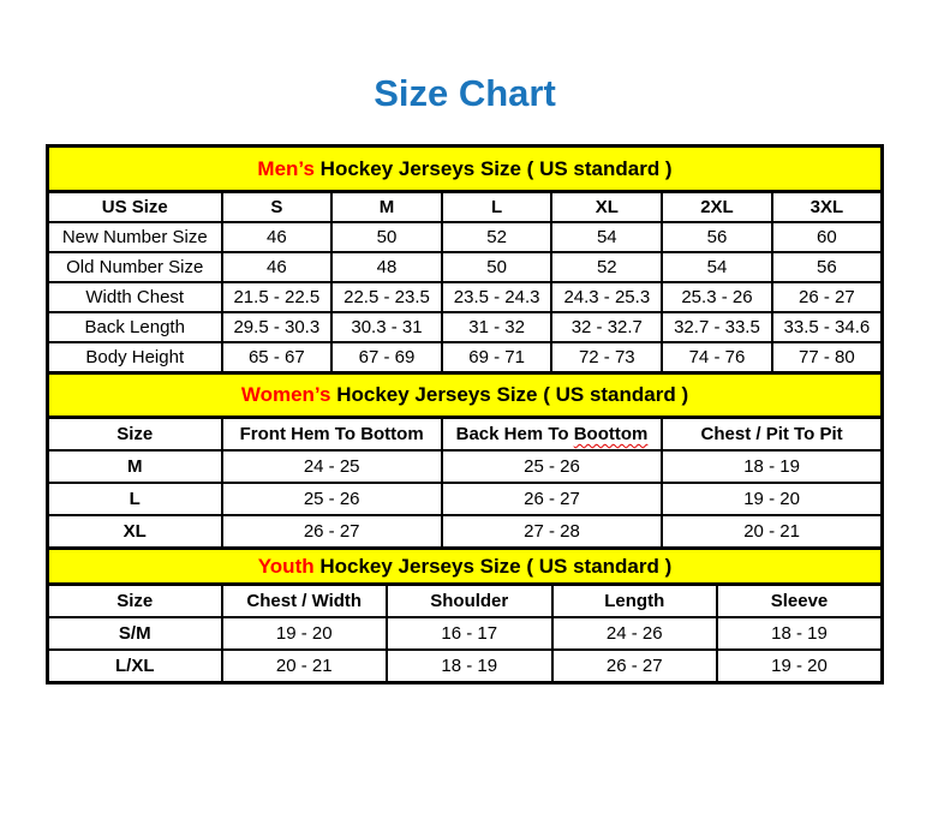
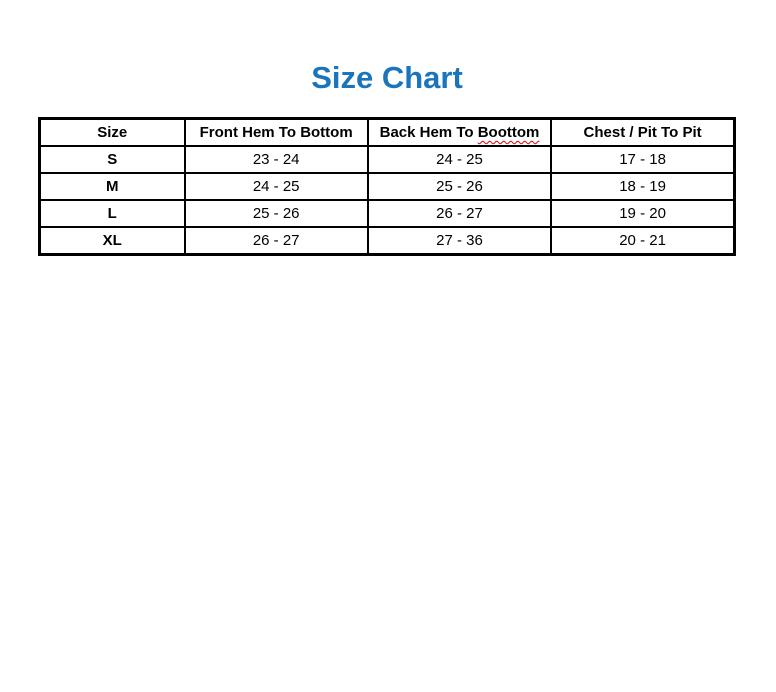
  Size Chart
- Men’s Hockey Jerseys Size ( US standard )
- US Size	S	M	L	XL	2XL	3XL
- New Number Size	46	50	52	54	56	60
- Old Number Size	46	48	50	52	54	56
- Width Chest	21.5 - 22.5	22.5 - 23.5	23.5 - 24.3	24.3 - 25.3	25.3 - 26	26 - 27
- Back Length	29.5 - 30.3	30.3 - 31	31 - 32	32 - 32.7	32.7 - 33.5	33.5 - 34.6
- Body Height	65 - 67	67 - 69	69 - 71	72 - 73	74 - 76	77 - 80
- Women’s Hockey Jerseys Size ( US standard )
  Size	Front Hem To Bottom	Back Hem To Boottom	Chest / Pit To Pit
+ S	23 - 24	24 - 25	17 - 18
  M	24 - 25	25 - 26	18 - 19
  L	25 - 26	26 - 27	19 - 20
- XL	26 - 27	27 - 28	20 - 21
+ XL	26 - 27	27 - 36	20 - 21
- Youth Hockey Jerseys Size ( US standard )
- Size	Chest / Width	Shoulder	Length	Sleeve
- S/M	19 - 20	16 - 17	24 - 26	18 - 19
- L/XL	20 - 21	18 - 19	26 - 27	19 - 20
